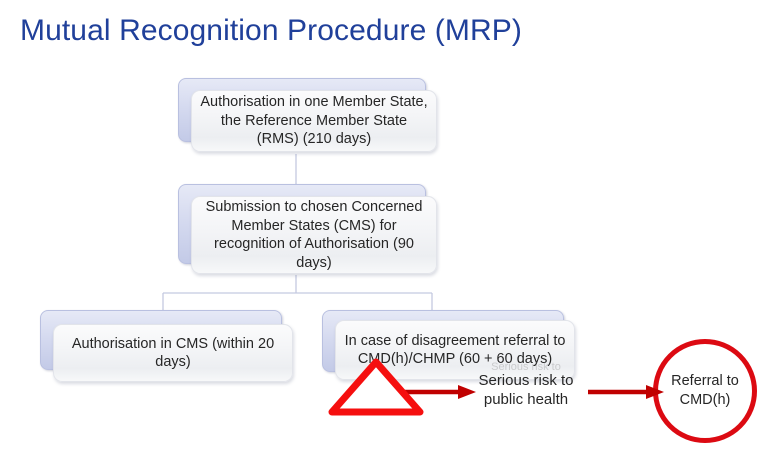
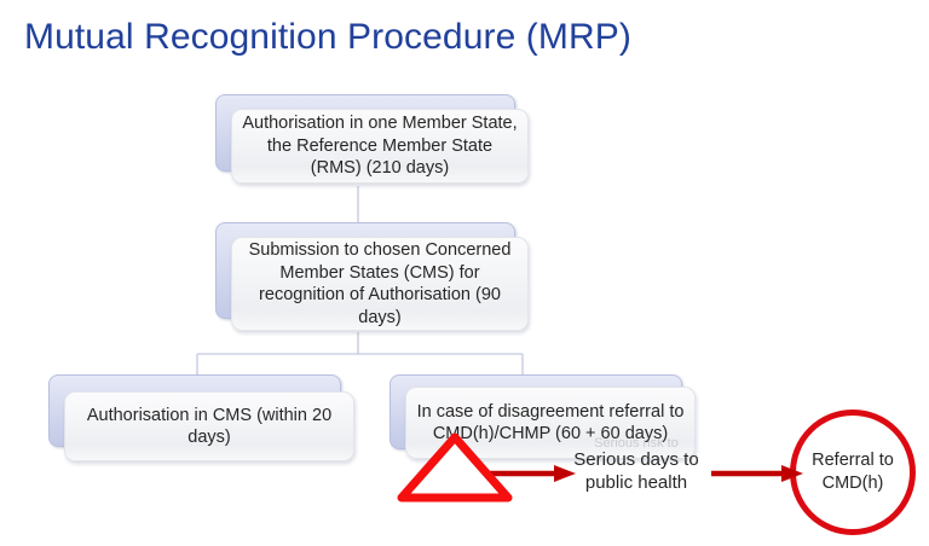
  Mutual Recognition Procedure (MRP)
  Authorisation in one Member State, the Reference Member State (RMS) (210 days)
  Submission to chosen Concerned Member States (CMS) for recognition of Authorisation (90 days)
  Authorisation in CMS (within 20 days)
  In case of disagreement referral to CD(h)/CHMP (60 + 60 days)
  Serious risk to
- Serious risk to public health
+ Serious days to public health
  Referral to CMD(h)
